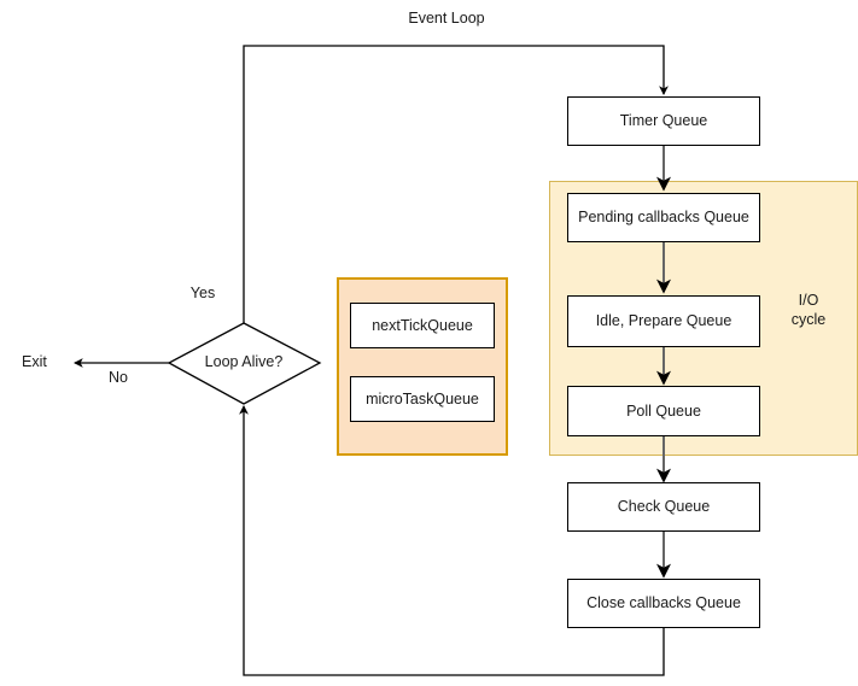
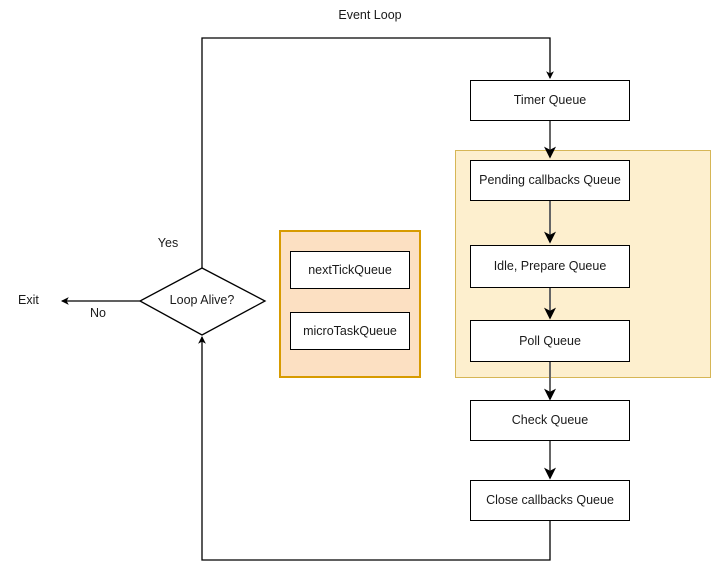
  Event Loop
  Timer Queue
  Pending callbacks Queue
  Idle, Prepare Queue
  Poll Queue
  Check Queue
  Close callbacks Queue
  nextTickQueue
  microTaskQueue
- I/O
- cycle
  Loop Alive?
  Exit
  Yes
  No
